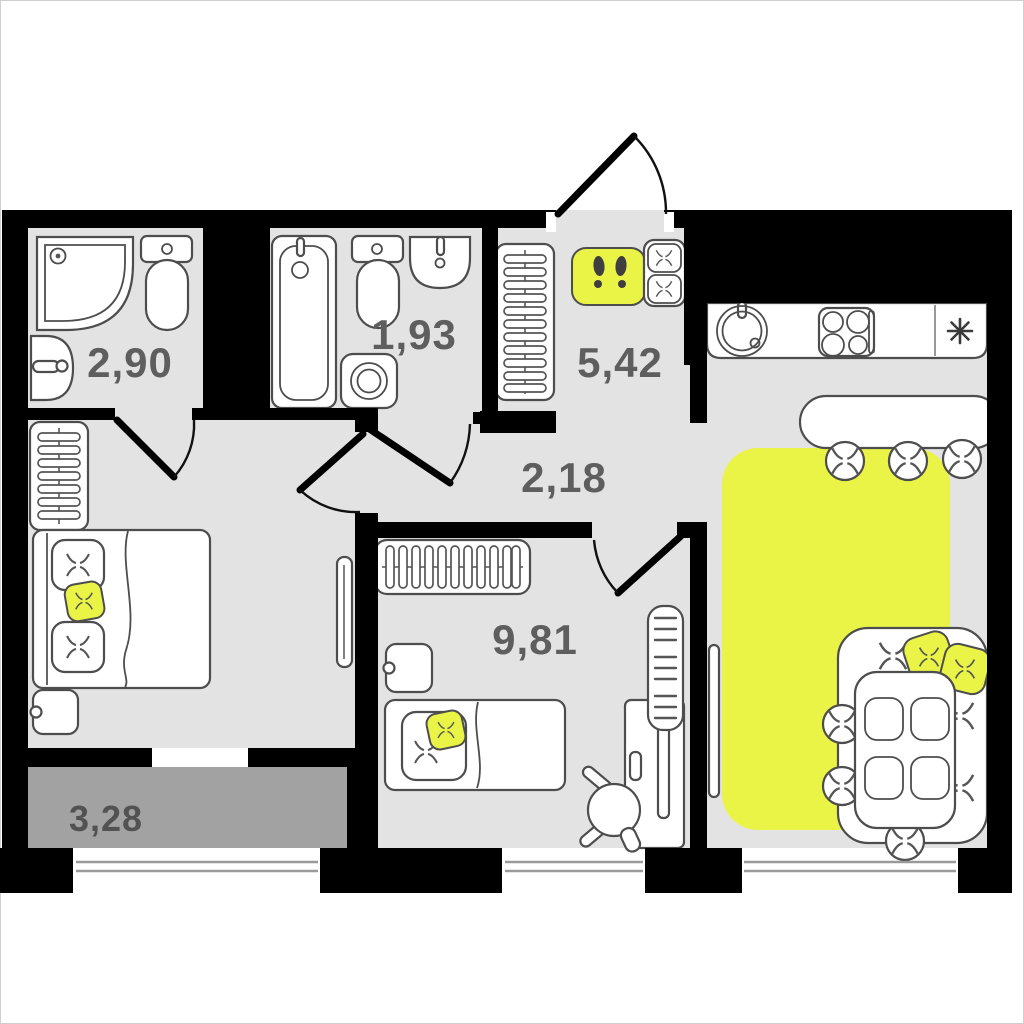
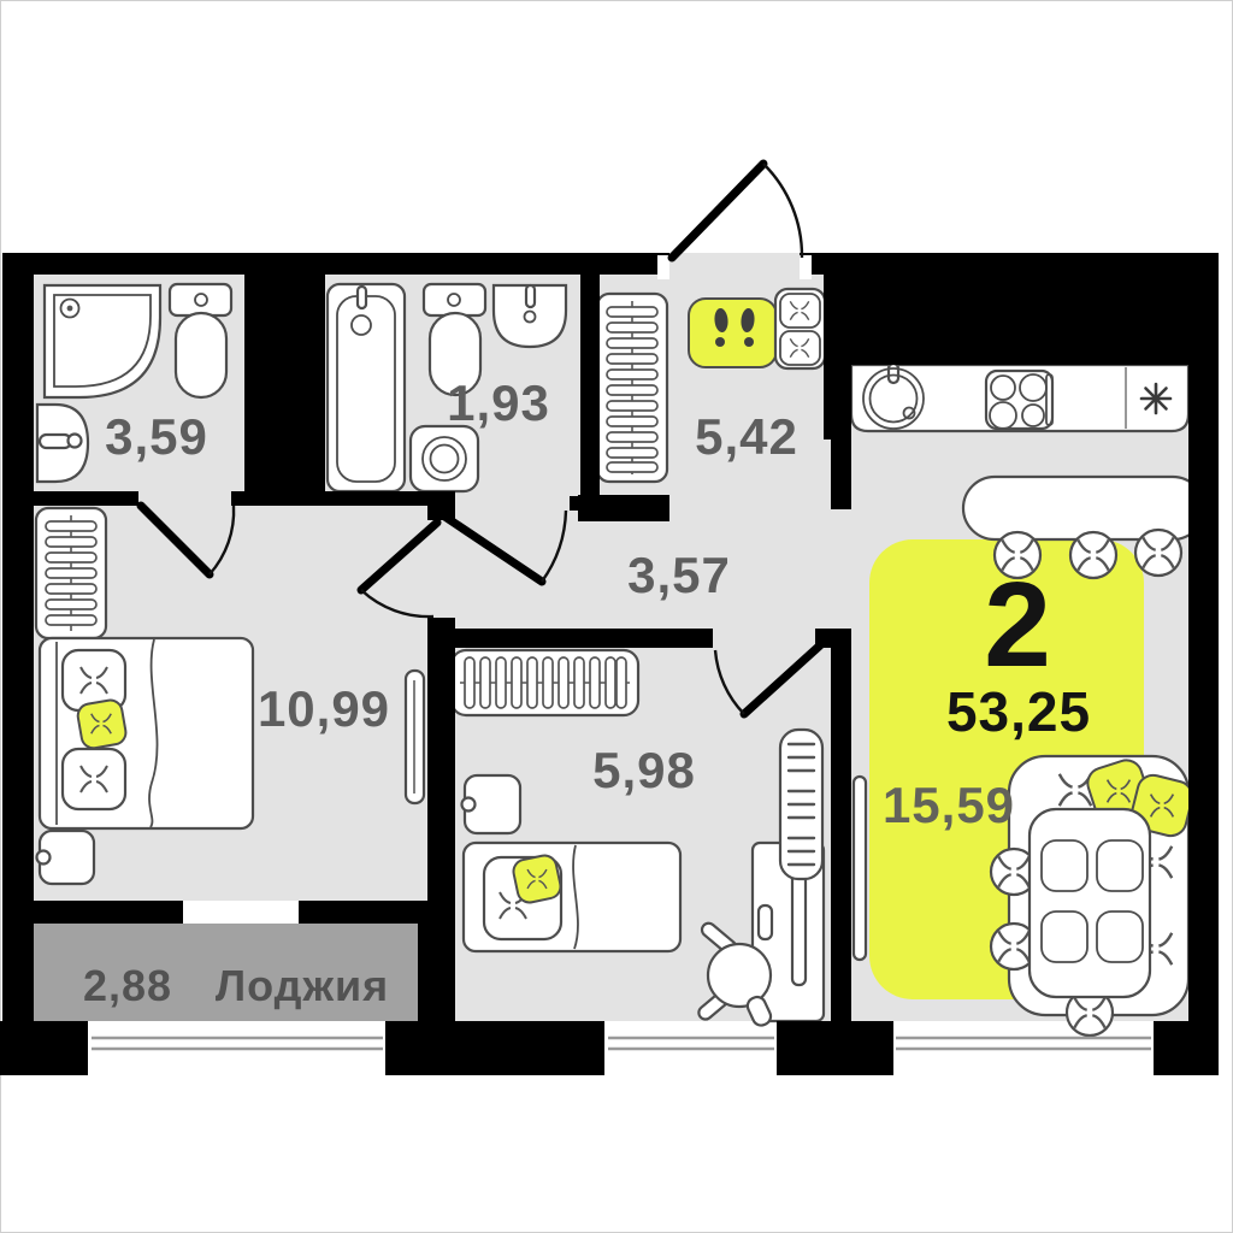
- 2,90
+ 3,59
  1,93
  5,42
- 2,18
+ 3,57
+ 10,99
- 9,81
+ 5,98
+ 2
+ 53,25
+ 15,59
- 3,28
+ 2,88
+ Лоджия
